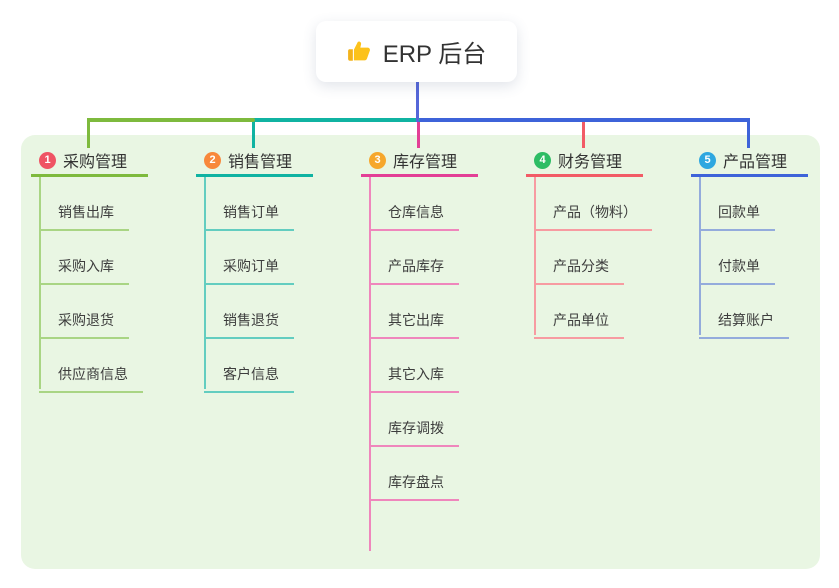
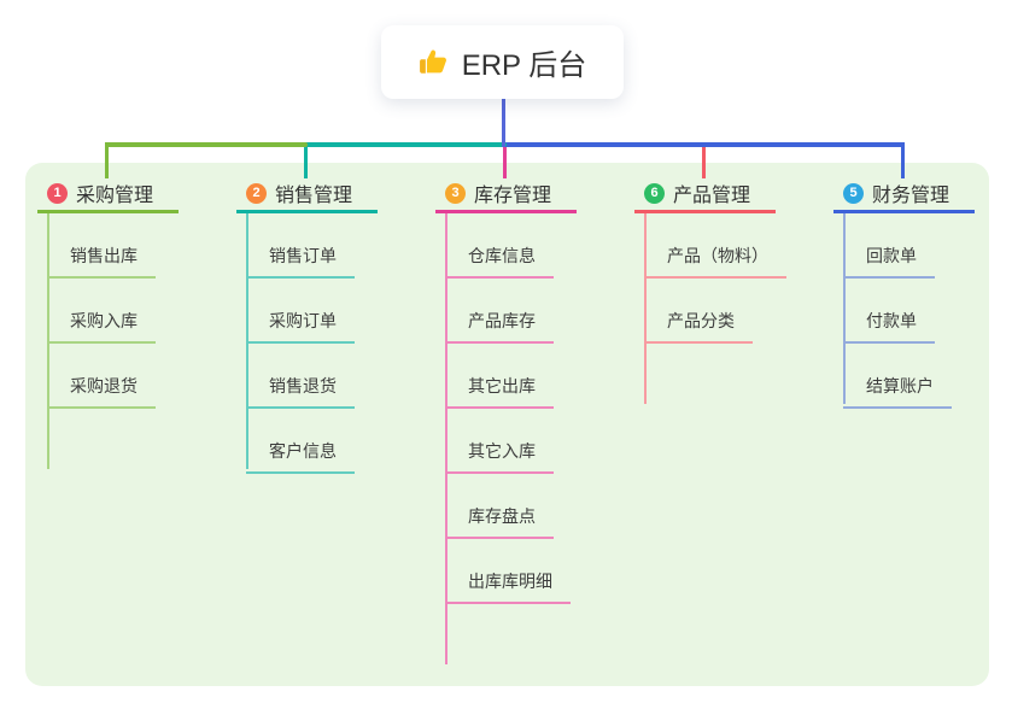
  ERP 后台
  1
  采购管理
  销售出库
  采购入库
  采购退货
- 供应商信息
  2
  销售管理
  销售订单
  采购订单
  销售退货
  客户信息
  3
  库存管理
  仓库信息
  产品库存
  其它出库
  其它入库
- 库存调拨
  库存盘点
+ 出库库明细
- 4
+ 6
- 财务管理
+ 产品管理
  产品（物料）
  产品分类
- 产品单位
  5
- 产品管理
+ 财务管理
  回款单
  付款单
  结算账户
